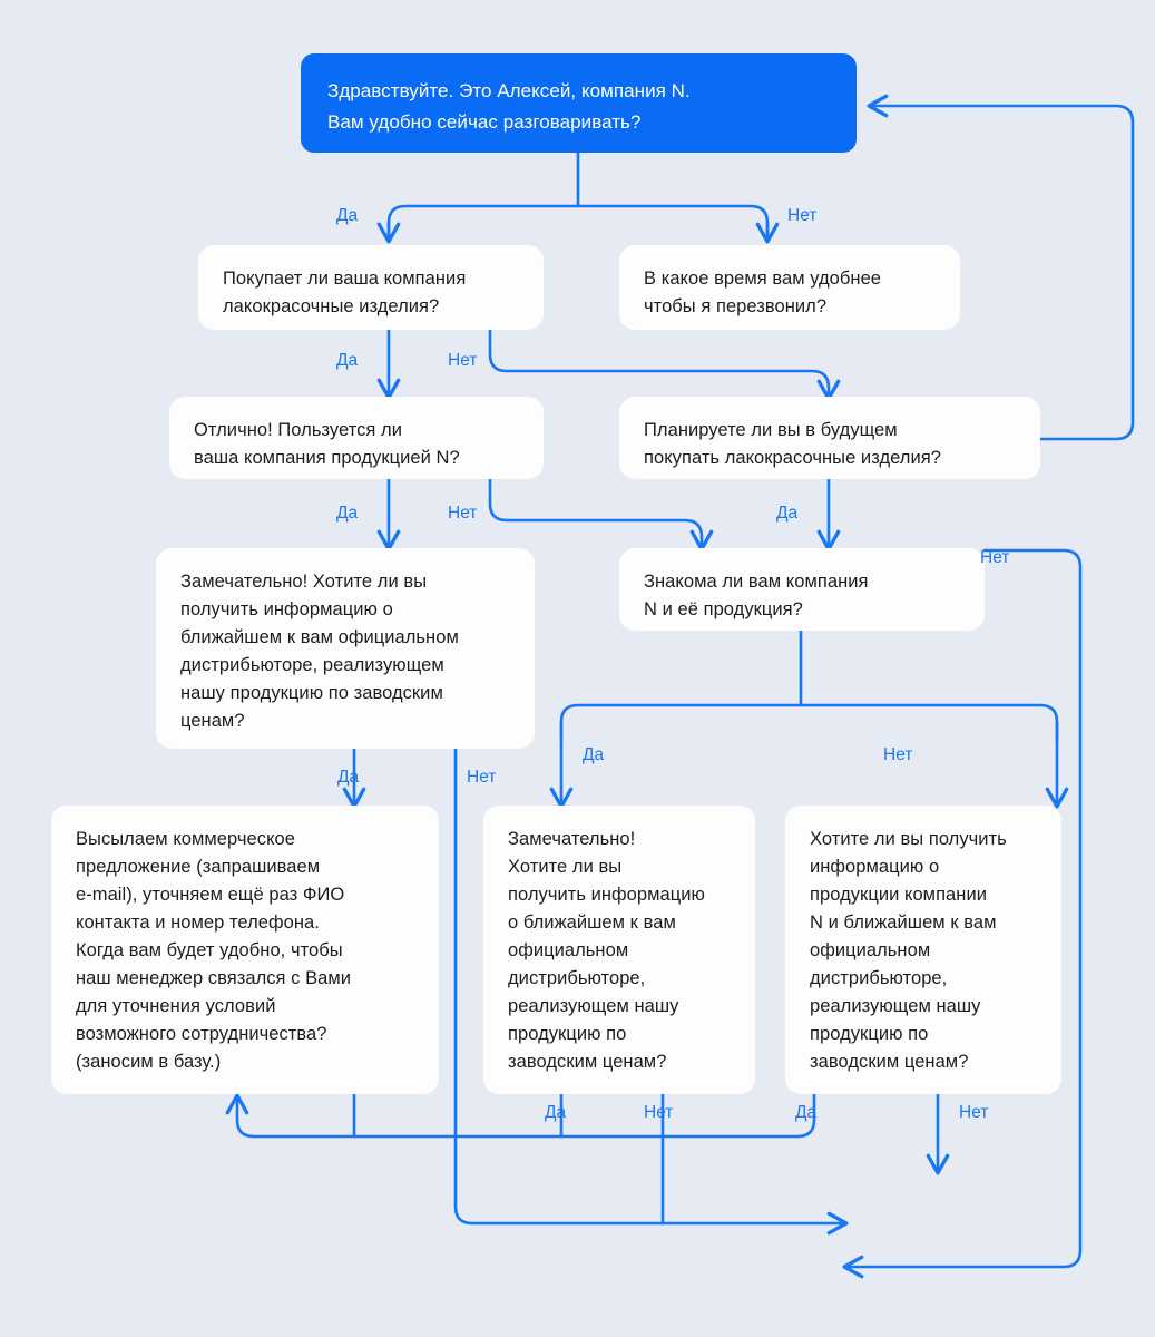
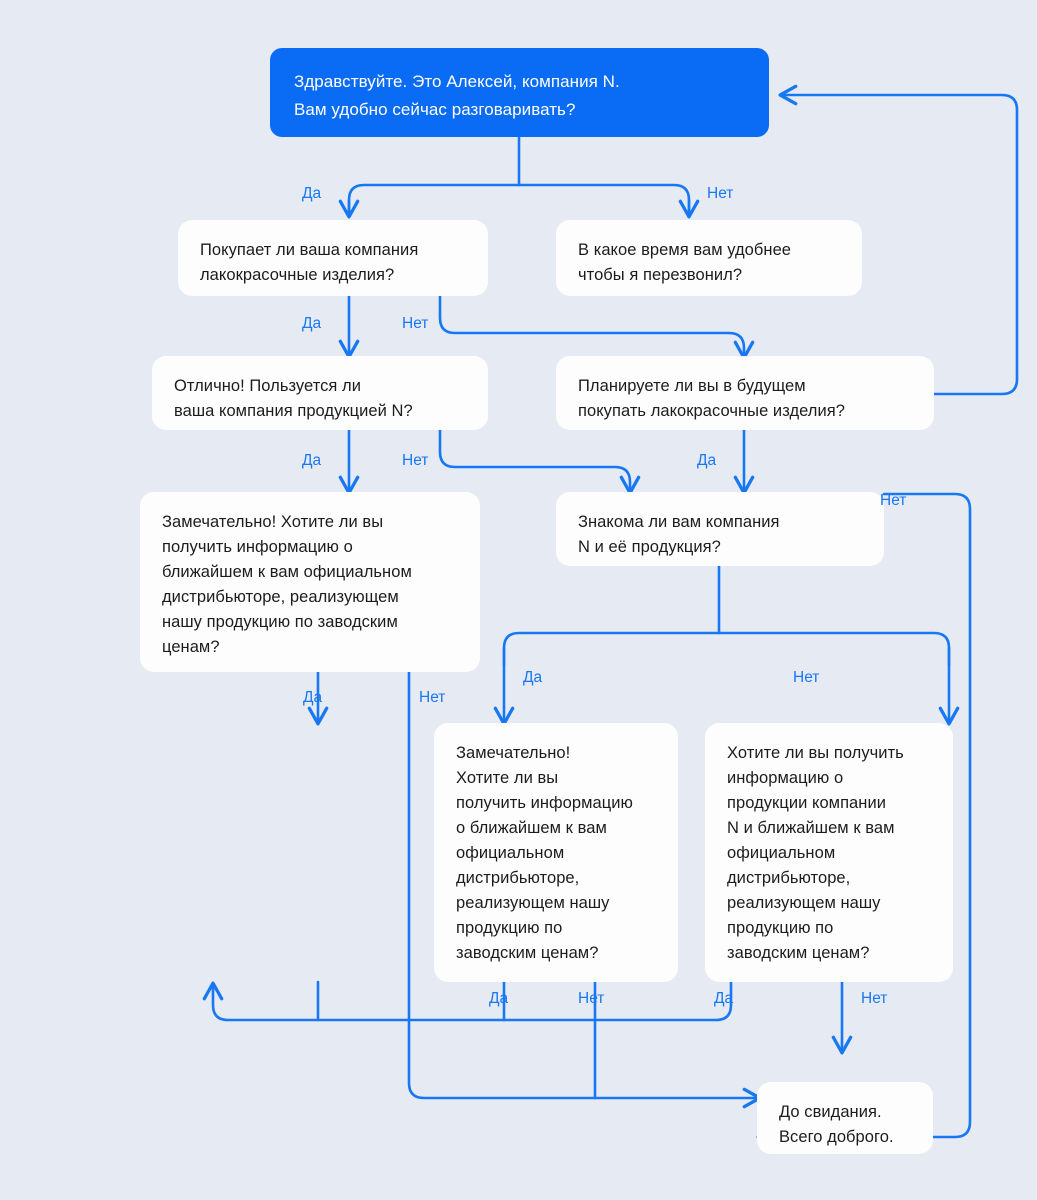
  Здравствуйте. Это Алексей, компания N.
  Вам удобно сейчас разговаривать?
  Покупает ли ваша компания
  лакокрасочные изделия?
  В какое время вам удобнее
  чтобы я перезвонил?
  Отлично! Пользуется ли
  ваша компания продукцией N?
  Планируете ли вы в будущем
  покупать лакокрасочные изделия?
  Замечательно! Хотите ли вы
  получить информацию о
  ближайшем к вам официальном
  дистрибьюторе, реализующем
  нашу продукцию по заводским
  ценам?
  Знакома ли вам компания
  N и её продукция?
- Высылаем коммерческое
- предложение (запрашиваем
- e-mail), уточняем ещё раз ФИО
- контакта и номер телефона.
- Когда вам будет удобно, чтобы
- наш менеджер связался с Вами
- для уточнения условий
- возможного сотрудничества?
- (заносим в базу.)
  Замечательно!
  Хотите ли вы
  получить информацию
  о ближайшем к вам
  официальном
  дистрибьюторе,
  реализующем нашу
  продукцию по
  заводским ценам?
  Хотите ли вы получить
  информацию о
  продукции компании
  N и ближайшем к вам
  официальном
  дистрибьюторе,
  реализующем нашу
  продукцию по
  заводским ценам?
+ До свидания.
+ Всего доброго.
  Да
  Нет
  Да
  Нет
  Да
  Нет
  Да
  Нет
  Да
  Нет
  Да
  Нет
  Да
  Нет
  Да
  Нет
